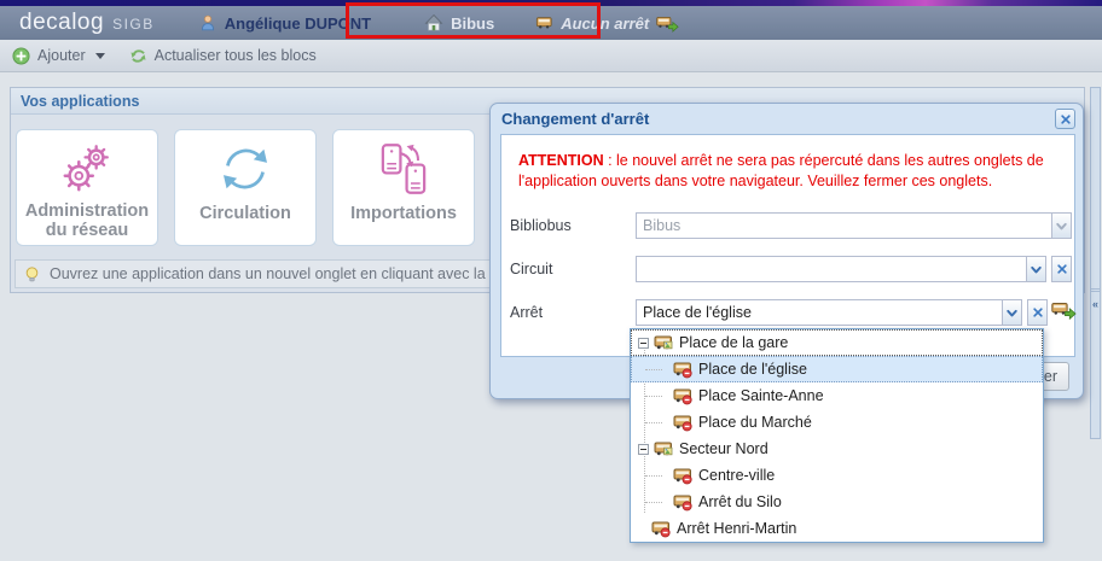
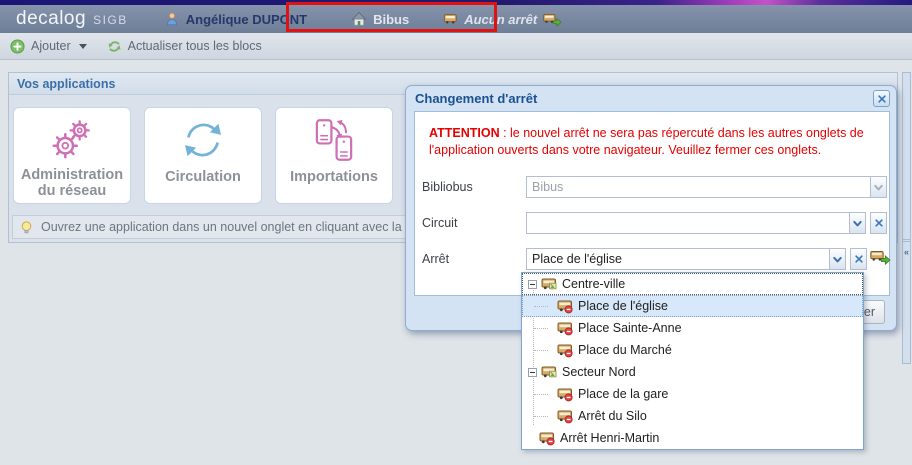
  decalog
  SIGB
  Angélique DUPONT
  Bibus
  Aucun arrêt
  Ajouter
  Actualiser tous les blocs
  Vos applications
  Administration du réseau
  Circulation
  Importations
  Ouvrez une application dans un nouvel onglet en cliquant avec la
  «
  Changement d'arrêt
  ATTENTION : le nouvel arrêt ne sera pas répercuté dans les autres onglets de l'application ouverts dans votre navigateur. Veuillez fermer ces onglets.
  Bibliobus
  Bibus
  Circuit
  Arrêt
  Place de l'église
  er
- Place de la gare
+ Centre-ville
  Place de l'église
  Place Sainte-Anne
  Place du Marché
  Secteur Nord
- Centre-ville
+ Place de la gare
  Arrêt du Silo
  Arrêt Henri-Martin
